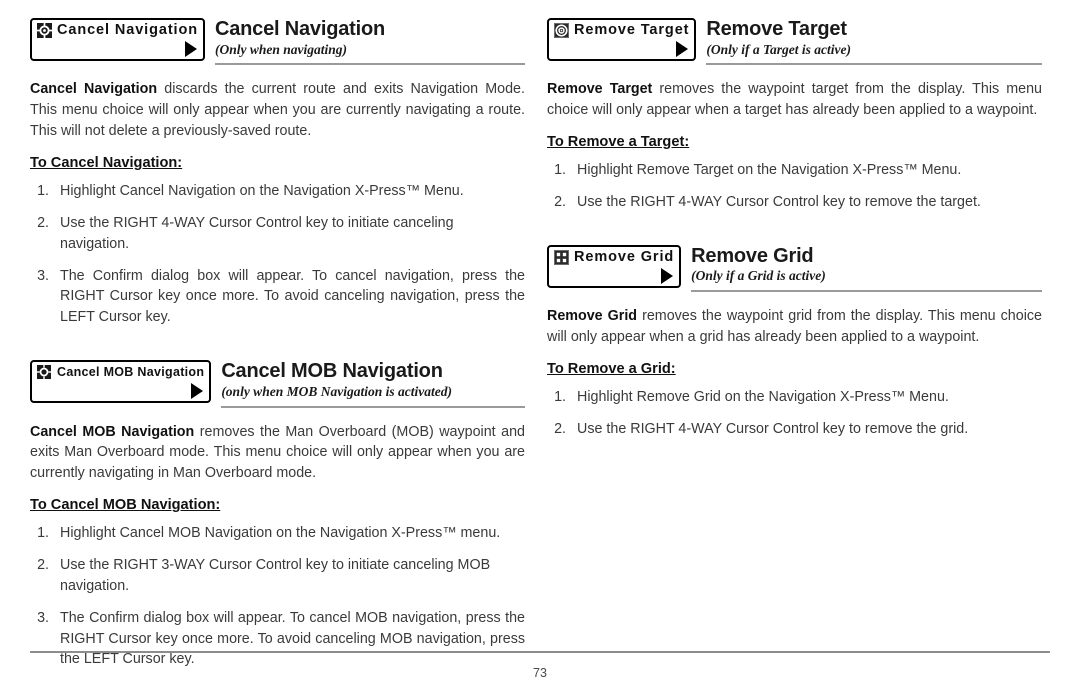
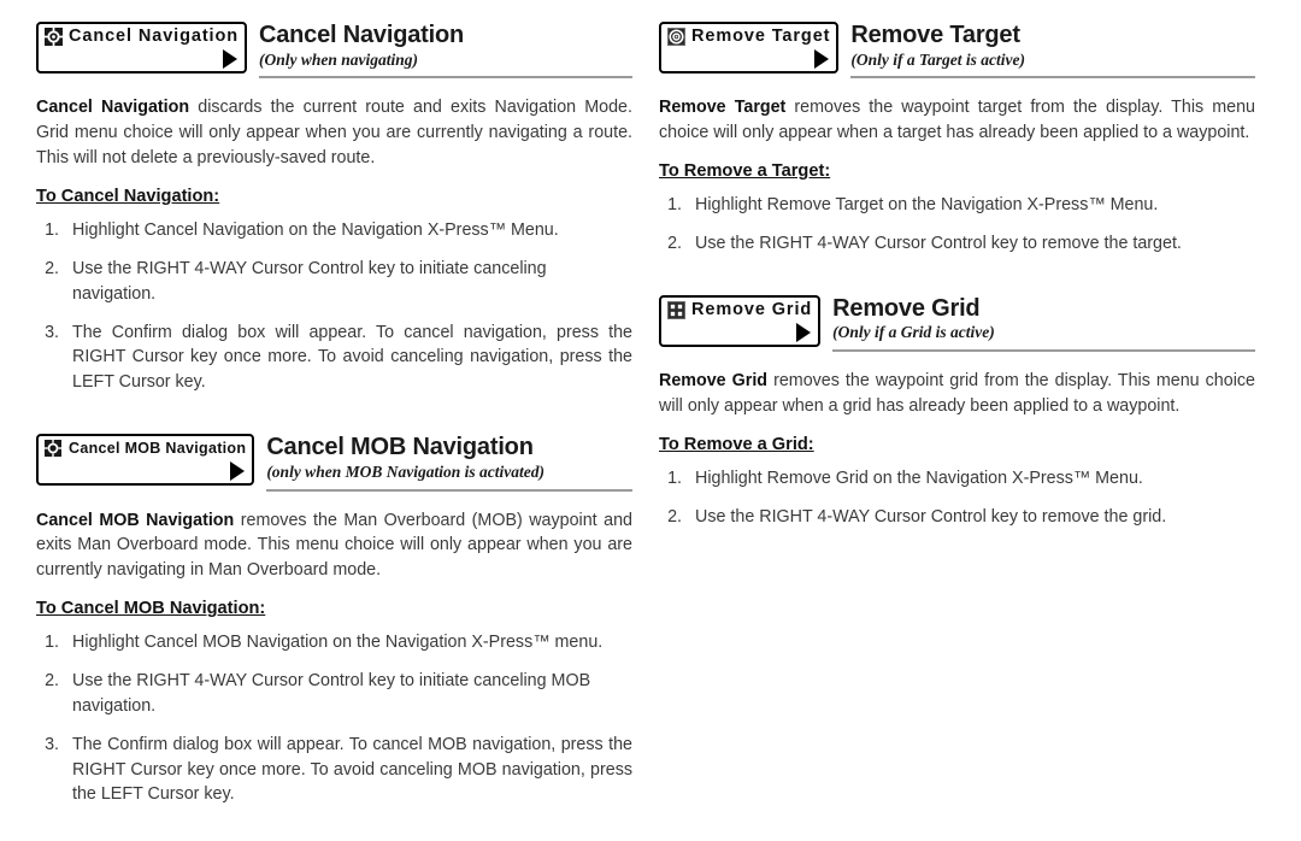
  Cancel Navigation
  Cancel Navigation
  (Only when navigating)
- Cancel Navigation discards the current route and exits Navigation Mode. This menu choice will only appear when you are currently navigating a route. This will not delete a previously-saved route.
+ Cancel Navigation discards the current route and exits Navigation Mode. Grid menu choice will only appear when you are currently navigating a route. This will not delete a previously-saved route.
  To Cancel Navigation:
  1.
  Highlight Cancel Navigation on the Navigation X-Press™ Menu.
  2.
  Use the RIGHT 4-WAY Cursor Control key to initiate canceling navigation.
  3.
  The Confirm dialog box will appear. To cancel navigation, press the RIGHT Cursor key once more. To avoid canceling navigation, press the LEFT Cursor key.
  Cancel MOB Navigation
  Cancel MOB Navigation
  (only when MOB Navigation is activated)
  Cancel MOB Navigation removes the Man Overboard (MOB) waypoint and exits Man Overboard mode. This menu choice will only appear when you are currently navigating in Man Overboard mode.
  To Cancel MOB Navigation:
  1.
  Highlight Cancel MOB Navigation on the Navigation X-Press™ menu.
  2.
- Use the RIGHT 3-WAY Cursor Control key to initiate canceling MOB navigation.
+ Use the RIGHT 4-WAY Cursor Control key to initiate canceling MOB navigation.
  3.
  The Confirm dialog box will appear. To cancel MOB navigation, press the RIGHT Cursor key once more. To avoid canceling MOB navigation, press the LEFT Cursor key.
  Remove Target
  Remove Target
  (Only if a Target is active)
  Remove Target removes the waypoint target from the display. This menu choice will only appear when a target has already been applied to a waypoint.
  To Remove a Target:
  1.
  Highlight Remove Target on the Navigation X-Press™ Menu.
  2.
  Use the RIGHT 4-WAY Cursor Control key to remove the target.
  Remove Grid
  Remove Grid
  (Only if a Grid is active)
  Remove Grid removes the waypoint grid from the display. This menu choice will only appear when a grid has already been applied to a waypoint.
  To Remove a Grid:
  1.
  Highlight Remove Grid on the Navigation X-Press™ Menu.
  2.
  Use the RIGHT 4-WAY Cursor Control key to remove the grid.
- 73
